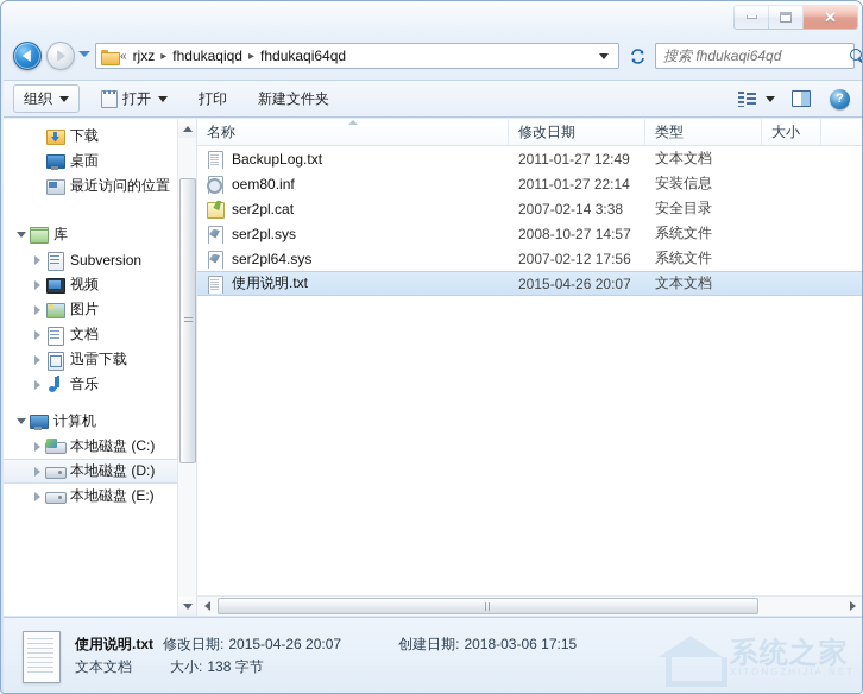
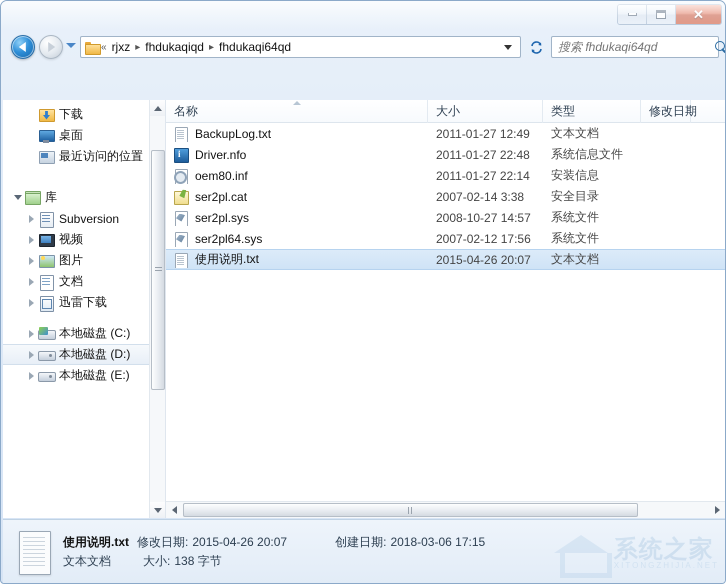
  «
  rjxz
  ▸
  fhdukaqiqd
  ▸
  fhdukaqi64qd
  搜索 fhdukaqi64qd
- 组织
- 打开
- 打印
- 新建文件夹
- ?
  下载
  桌面
  最近访问的位置
  库
  Subversion
  视频
  图片
  文档
  迅雷下载
- 音乐
- 计算机
  本地磁盘 (C:)
  本地磁盘 (D:)
  本地磁盘 (E:)
  名称
- 修改日期
+ 大小
  类型
- 大小
+ 修改日期
  BackupLog.txt
  2011-01-27 12:49
  文本文档
+ Driver.nfo
+ 2011-01-27 22:48
+ 系统信息文件
  oem80.inf
  2011-01-27 22:14
  安装信息
  ser2pl.cat
  2007-02-14 3:38
  安全目录
  ser2pl.sys
  2008-10-27 14:57
  系统文件
  ser2pl64.sys
  2007-02-12 17:56
  系统文件
  使用说明.txt
  2015-04-26 20:07
  文本文档
  使用说明.txt
  修改日期:
  2015-04-26 20:07
  创建日期:
  2018-03-06 17:15
  文本文档
  大小:
  138 字节
  系统之家
